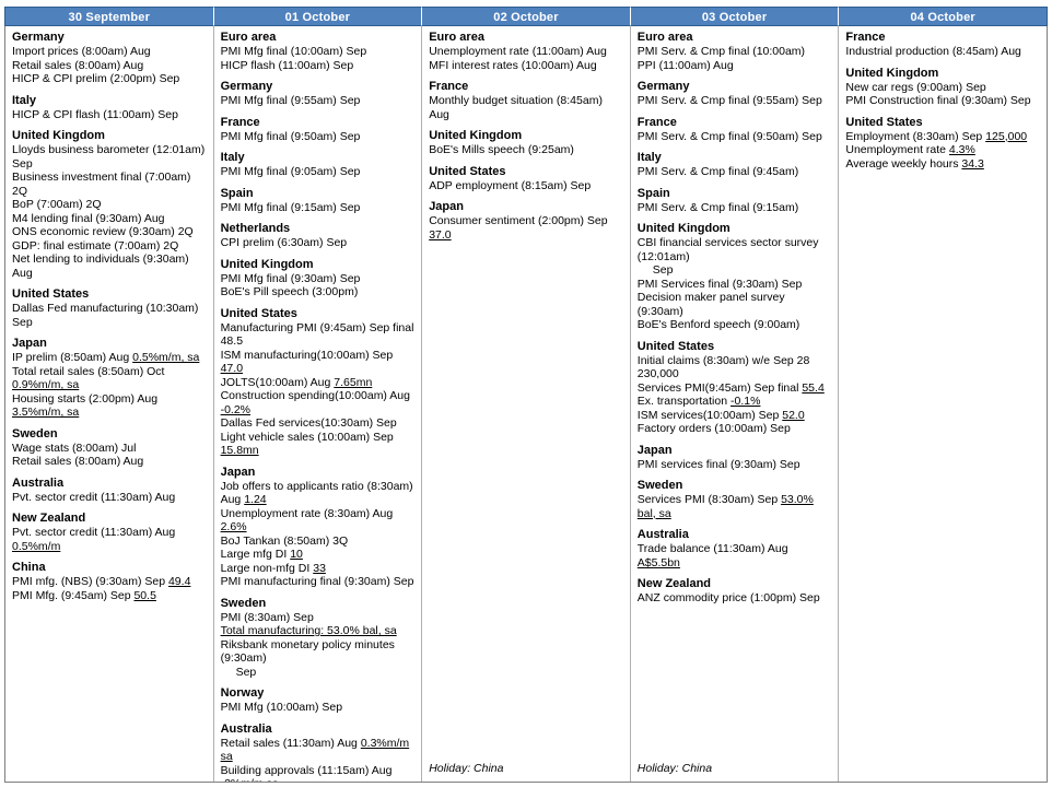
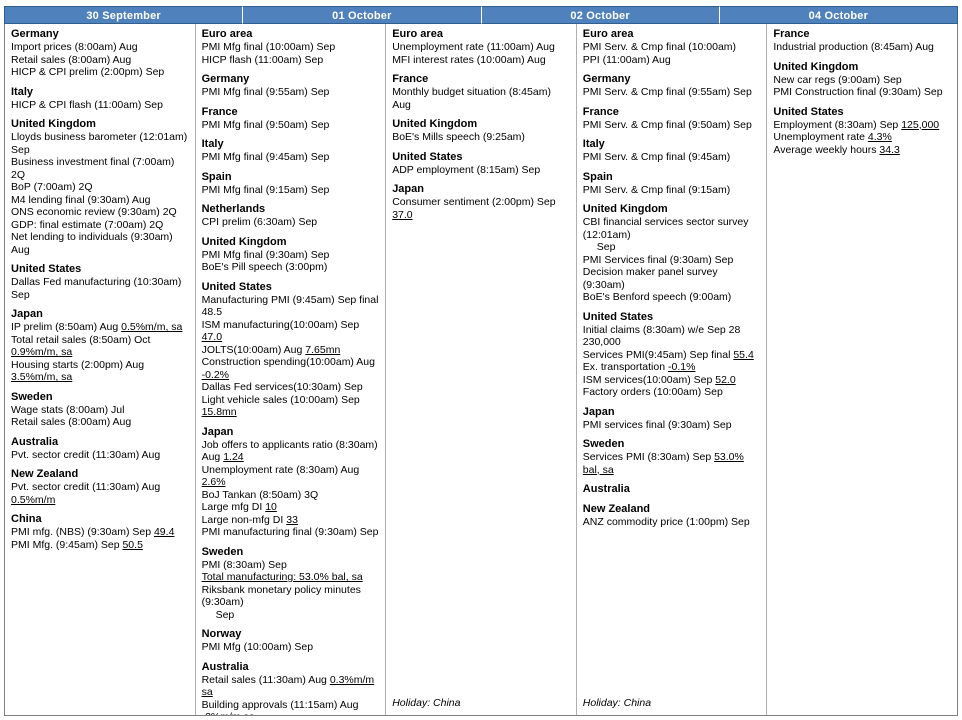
  30 September
  01 October
  02 October
- 03 October
  04 October
  Germany
  Import prices (8:00am) Aug
  Retail sales (8:00am) Aug
  HICP & CPI prelim (2:00pm) Sep
  Italy
  HICP & CPI flash (11:00am) Sep
  United Kingdom
  Lloyds business barometer (12:01am) Sep
  Business investment final (7:00am) 2Q
  BoP (7:00am) 2Q
  M4 lending final (9:30am) Aug
  ONS economic review (9:30am) 2Q
  GDP: final estimate (7:00am) 2Q
  Net lending to individuals (9:30am) Aug
  United States
  Dallas Fed manufacturing (10:30am) Sep
  Japan
  IP prelim (8:50am) Aug 0.5%m/m, sa
  Total retail sales (8:50am) Oct 0.9%m/m, sa
  Housing starts (2:00pm) Aug 3.5%m/m, sa
  Sweden
  Wage stats (8:00am) Jul
  Retail sales (8:00am) Aug
  Australia
  Pvt. sector credit (11:30am) Aug
  New Zealand
  Pvt. sector credit (11:30am) Aug 0.5%m/m
  China
  PMI mfg. (NBS) (9:30am) Sep 49.4
  PMI Mfg. (9:45am) Sep 50.5
  Euro area
  PMI Mfg final (10:00am) Sep
  HICP flash (11:00am) Sep
  Germany
  PMI Mfg final (9:55am) Sep
  France
  PMI Mfg final (9:50am) Sep
  Italy
- PMI Mfg final (9:05am) Sep
+ PMI Mfg final (9:45am) Sep
  Spain
  PMI Mfg final (9:15am) Sep
  Netherlands
  CPI prelim (6:30am) Sep
  United Kingdom
  PMI Mfg final (9:30am) Sep
  BoE's Pill speech (3:00pm)
  United States
  Manufacturing PMI (9:45am) Sep final 48.5
  ISM manufacturing(10:00am) Sep 47.0
  JOLTS(10:00am) Aug 7.65mn
  Construction spending(10:00am) Aug -0.2%
  Dallas Fed services(10:30am) Sep
  Light vehicle sales (10:00am) Sep 15.8mn
  Japan
  Job offers to applicants ratio (8:30am) Aug 1.24
  Unemployment rate (8:30am) Aug 2.6%
  BoJ Tankan (8:50am) 3Q
  Large mfg DI 10
  Large non-mfg DI 33
  PMI manufacturing final (9:30am) Sep
  Sweden
  PMI (8:30am) Sep
  Total manufacturing: 53.0% bal, sa
  Riksbank monetary policy minutes (9:30am)
  Sep
  Norway
  PMI Mfg (10:00am) Sep
  Australia
  Retail sales (11:30am) Aug 0.3%m/m sa
  Building approvals (11:15am) Aug
  Euro area
  Unemployment rate (11:00am) Aug
  MFI interest rates (10:00am) Aug
  France
  Monthly budget situation (8:45am) Aug
  United Kingdom
  BoE's Mills speech (9:25am)
  United States
  ADP employment (8:15am) Sep
  Japan
  Consumer sentiment (2:00pm) Sep 37.0
  Holiday: China
  Euro area
  PMI Serv. & Cmp final (10:00am)
  PPI (11:00am) Aug
  Germany
  PMI Serv. & Cmp final (9:55am) Sep
  France
  PMI Serv. & Cmp final (9:50am) Sep
  Italy
  PMI Serv. & Cmp final (9:45am)
  Spain
  PMI Serv. & Cmp final (9:15am)
  United Kingdom
  CBI financial services sector survey (12:01am)
  Sep
  PMI Services final (9:30am) Sep
  Decision maker panel survey (9:30am)
  BoE's Benford speech (9:00am)
  United States
  Initial claims (8:30am) w/e Sep 28 230,000
  Services PMI(9:45am) Sep final 55.4
  Ex. transportation -0.1%
  ISM services(10:00am) Sep 52.0
  Factory orders (10:00am) Sep
  Japan
  PMI services final (9:30am) Sep
  Sweden
  Services PMI (8:30am) Sep 53.0% bal, sa
  Australia
- Trade balance (11:30am) Aug A$5.5bn
  New Zealand
  ANZ commodity price (1:00pm) Sep
  Holiday: China
  France
  Industrial production (8:45am) Aug
  United Kingdom
  New car regs (9:00am) Sep
  PMI Construction final (9:30am) Sep
  United States
  Employment (8:30am) Sep 125,000
  Unemployment rate 4.3%
  Average weekly hours 34.3
